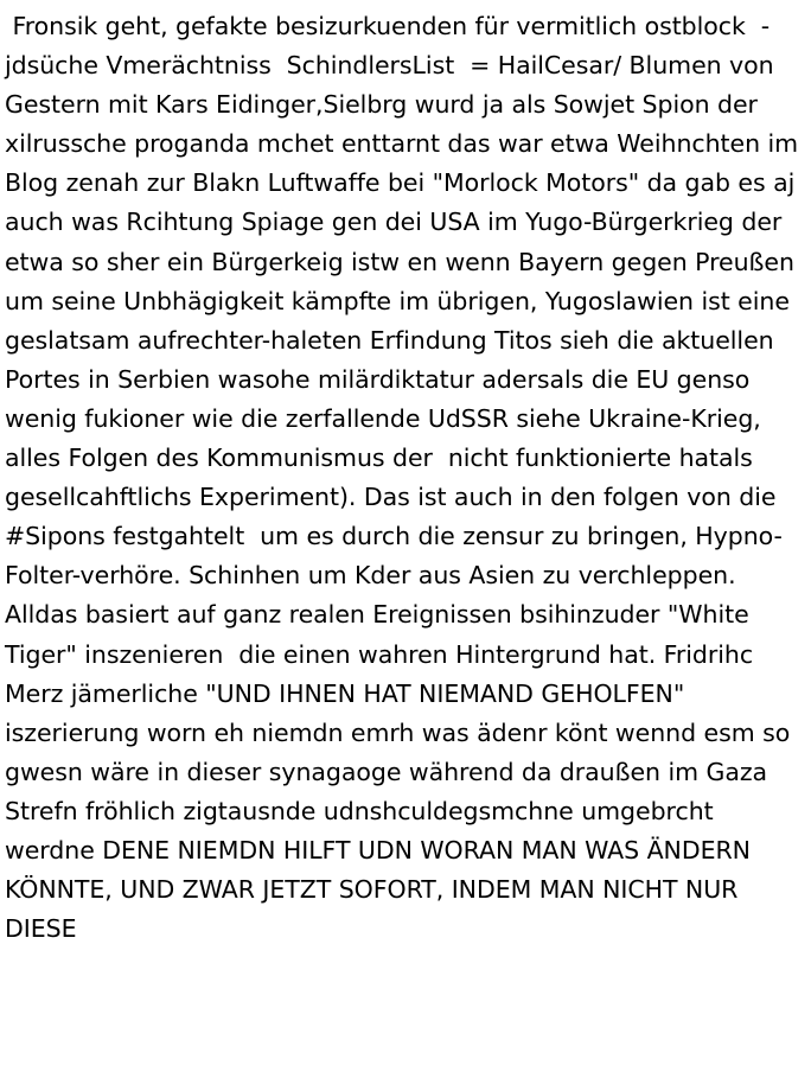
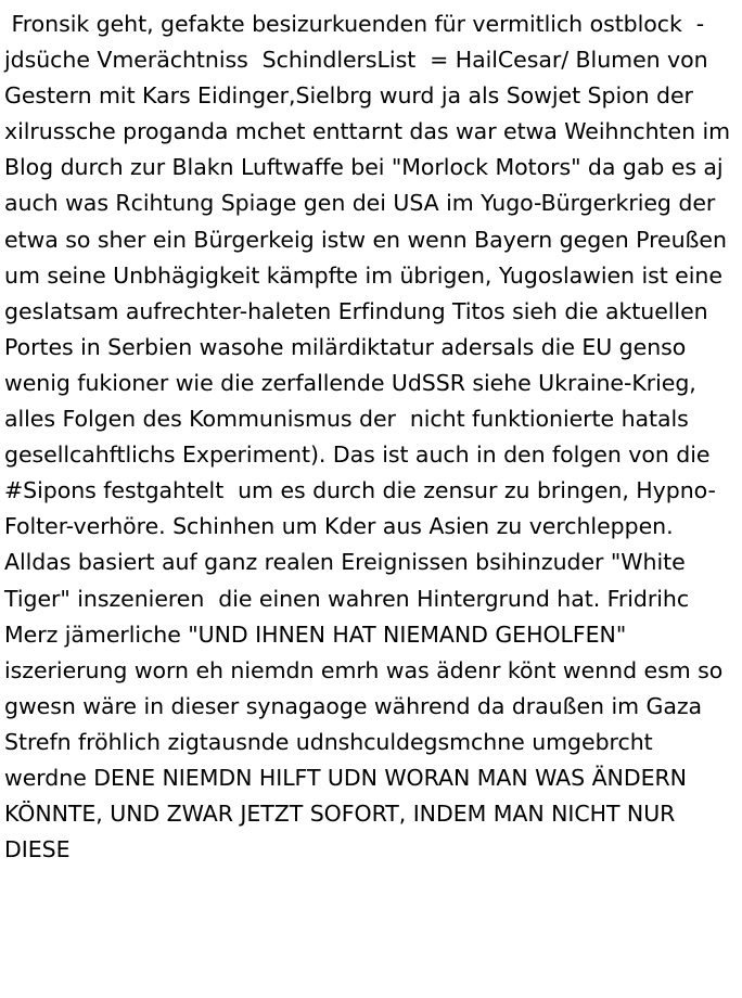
- Fronsik geht, gefakte besizurkuenden für vermitlich ostblock -jdsüche Vmerächtniss SchindlersList = HailCesar/ Blumen von Gestern mit Kars Eidinger,Sielbrg wurd ja als Sowjet Spion der xilrussche proganda mchet enttarnt das war etwa Weihnchten im Blog zenah zur Blakn Luftwaffe bei "Morlock Motors" da gab es aj auch was Rcihtung Spiage gen dei USA im Yugo-Bürgerkrieg der etwa so sher ein Bürgerkeig istw en wenn Bayern gegen Preußen um seine Unbhägigkeit kämpfte im übrigen, Yugoslawien ist eine geslatsam aufrechter-haleten Erfindung Titos sieh die aktuellen Portes in Serbien wasohe milärdiktatur adersals die EU genso wenig fukioner wie die zerfallende UdSSR siehe Ukraine-Krieg, alles Folgen des Kommunismus der nicht funktionierte hatals gesellcahftlichs Experiment). Das ist auch in den folgen von die #Sipons festgahtelt um es durch die zensur zu bringen, Hypno-Folter-verhöre. Schinhen um Kder aus Asien zu verchleppen. Alldas basiert auf ganz realen Ereignissen bsihinzuder "White Tiger" inszenieren die einen wahren Hintergrund hat. Fridrihc Merz jämerliche "UND IHNEN HAT NIEMAND GEHOLFEN" iszerierung worn eh niemdn emrh was ädenr könt wennd esm so gwesn wäre in dieser synagaoge während da draußen im Gaza Strefn fröhlich zigtausnde udnshculdegsmchne umgebrcht werdne DENE NIEMDN HILFT UDN WORAN MAN WAS ÄNDERN KÖNNTE, UND ZWAR JETZT SOFORT, INDEM MAN NICHT NUR DIESE
+ Fronsik geht, gefakte besizurkuenden für vermitlich ostblock -jdsüche Vmerächtniss SchindlersList = HailCesar/ Blumen von Gestern mit Kars Eidinger,Sielbrg wurd ja als Sowjet Spion der xilrussche proganda mchet enttarnt das war etwa Weihnchten im Blog durch zur Blakn Luftwaffe bei "Morlock Motors" da gab es aj auch was Rcihtung Spiage gen dei USA im Yugo-Bürgerkrieg der etwa so sher ein Bürgerkeig istw en wenn Bayern gegen Preußen um seine Unbhägigkeit kämpfte im übrigen, Yugoslawien ist eine geslatsam aufrechter-haleten Erfindung Titos sieh die aktuellen Portes in Serbien wasohe milärdiktatur adersals die EU genso wenig fukioner wie die zerfallende UdSSR siehe Ukraine-Krieg, alles Folgen des Kommunismus der nicht funktionierte hatals gesellcahftlichs Experiment). Das ist auch in den folgen von die #Sipons festgahtelt um es durch die zensur zu bringen, Hypno-Folter-verhöre. Schinhen um Kder aus Asien zu verchleppen. Alldas basiert auf ganz realen Ereignissen bsihinzuder "White Tiger" inszenieren die einen wahren Hintergrund hat. Fridrihc Merz jämerliche "UND IHNEN HAT NIEMAND GEHOLFEN" iszerierung worn eh niemdn emrh was ädenr könt wennd esm so gwesn wäre in dieser synagaoge während da draußen im Gaza Strefn fröhlich zigtausnde udnshculdegsmchne umgebrcht werdne DENE NIEMDN HILFT UDN WORAN MAN WAS ÄNDERN KÖNNTE, UND ZWAR JETZT SOFORT, INDEM MAN NICHT NUR DIESE
